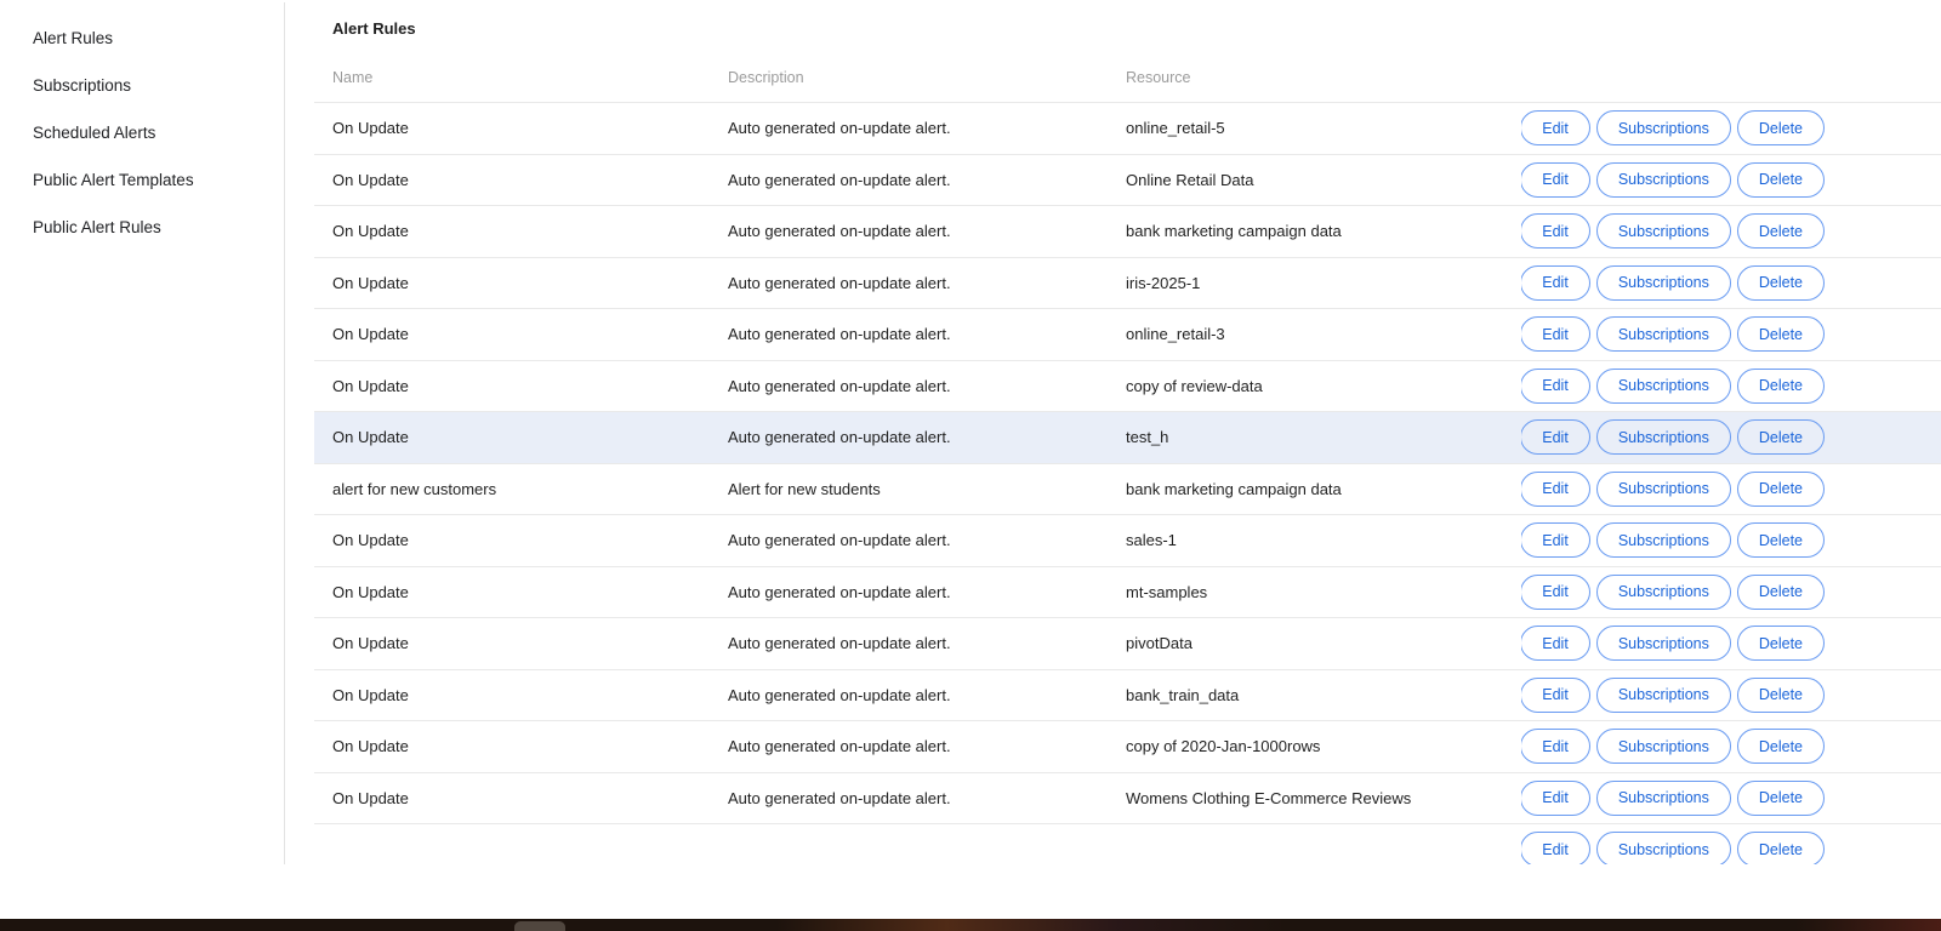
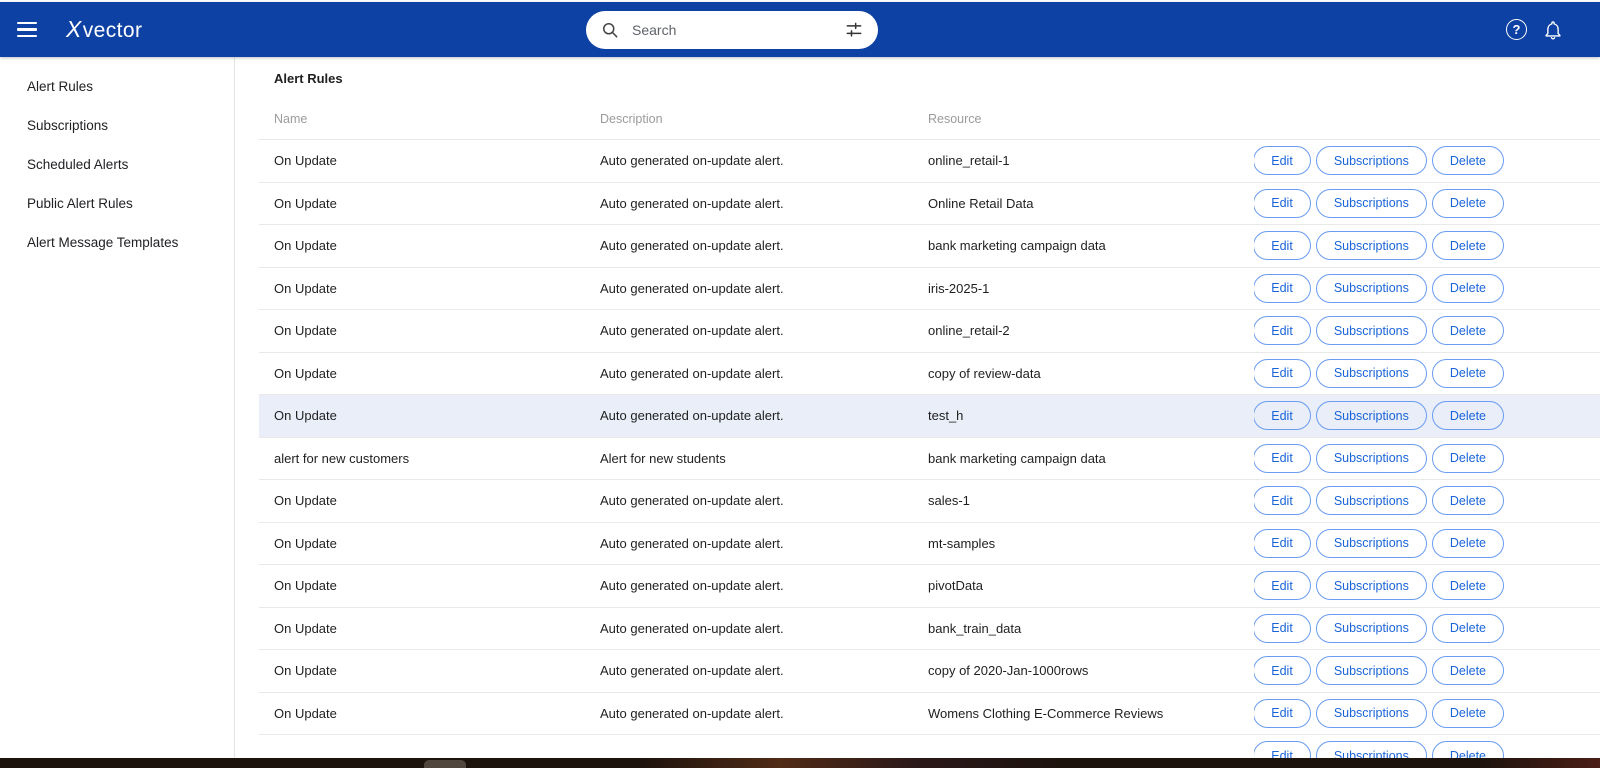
+ X
+ vector
+ Search
+ ?
  Alert Rules
  Subscriptions
  Scheduled Alerts
- Public Alert Templates
  Public Alert Rules
+ Alert Message Templates
  Alert Rules
  Name
  Description
  Resource
  On Update
  Auto generated on-update alert.
- online_retail-5
+ online_retail-1
  Edit
  Subscriptions
  Delete
  On Update
  Auto generated on-update alert.
  Online Retail Data
  Edit
  Subscriptions
  Delete
  On Update
  Auto generated on-update alert.
  bank marketing campaign data
  Edit
  Subscriptions
  Delete
  On Update
  Auto generated on-update alert.
  iris-2025-1
  Edit
  Subscriptions
  Delete
  On Update
  Auto generated on-update alert.
- online_retail-3
+ online_retail-2
  Edit
  Subscriptions
  Delete
  On Update
  Auto generated on-update alert.
  copy of review-data
  Edit
  Subscriptions
  Delete
  On Update
  Auto generated on-update alert.
  test_h
  Edit
  Subscriptions
  Delete
  alert for new customers
  Alert for new students
  bank marketing campaign data
  Edit
  Subscriptions
  Delete
  On Update
  Auto generated on-update alert.
  sales-1
  Edit
  Subscriptions
  Delete
  On Update
  Auto generated on-update alert.
  mt-samples
  Edit
  Subscriptions
  Delete
  On Update
  Auto generated on-update alert.
  pivotData
  Edit
  Subscriptions
  Delete
  On Update
  Auto generated on-update alert.
  bank_train_data
  Edit
  Subscriptions
  Delete
  On Update
  Auto generated on-update alert.
  copy of 2020-Jan-1000rows
  Edit
  Subscriptions
  Delete
  On Update
  Auto generated on-update alert.
  Womens Clothing E-Commerce Reviews
  Edit
  Subscriptions
  Delete
  Edit
  Subscriptions
  Delete
